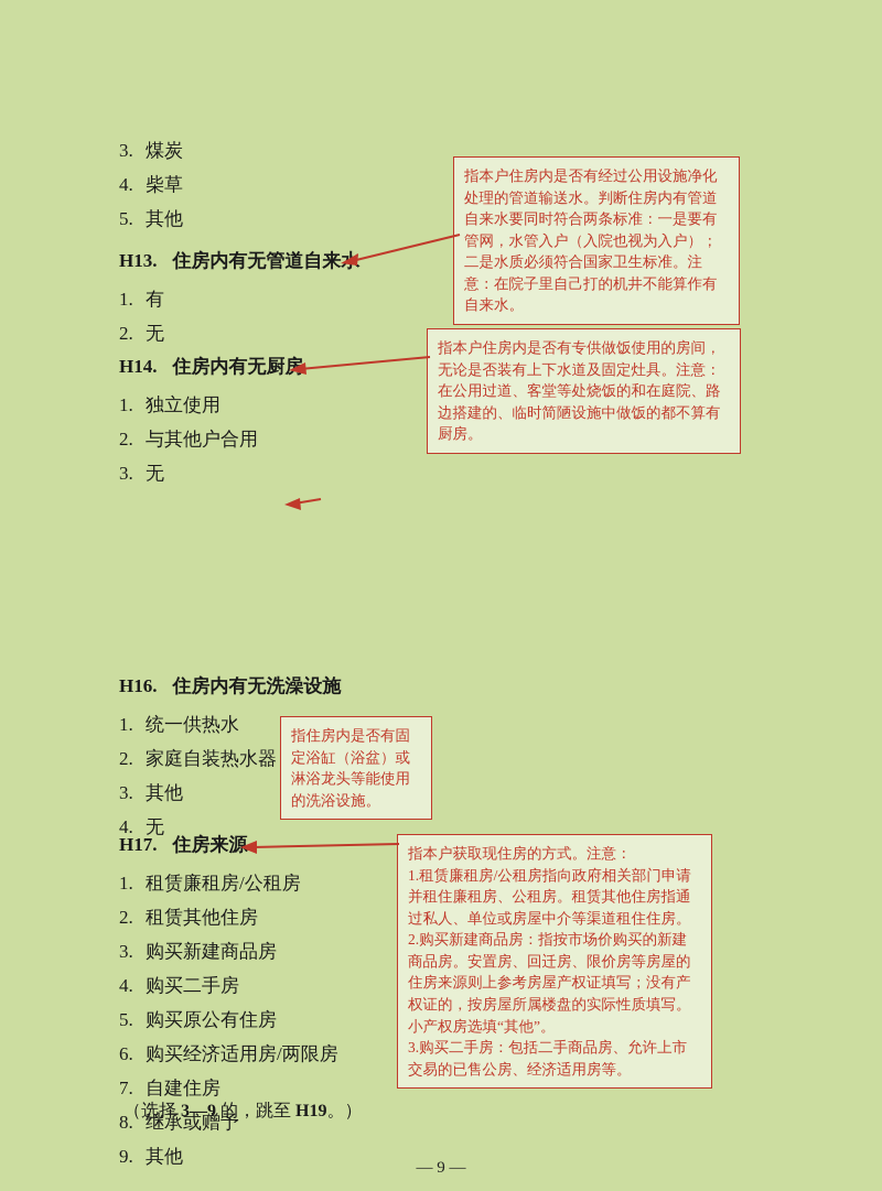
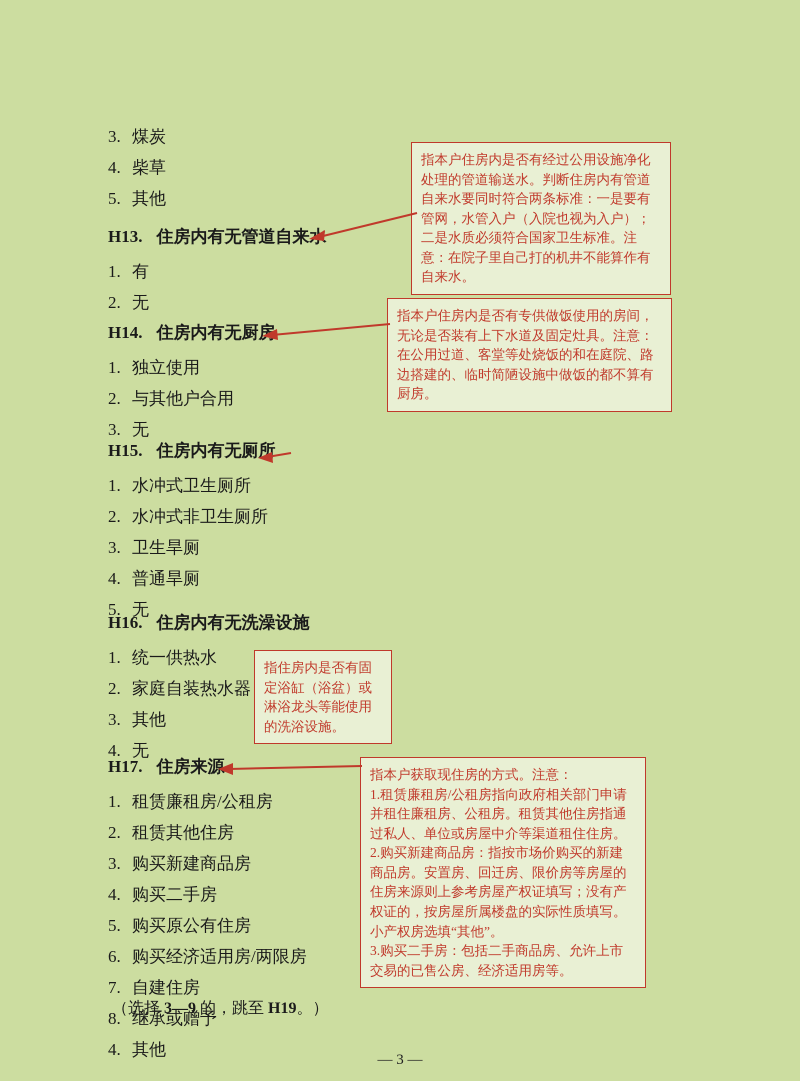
  3. 煤炭
  4. 柴草
  5. 其他
  H13. 住房内有无管道自来
  1. 有
  2. 无
  指本户住房内是否有经过公用设施净化处理的管道输送水。判断住房内有管道自来水要同时符合两条标准：一是要有管网，水管入户（入院也视为入户）；二是水质必须符合国家卫生标准。注意：在院子里自己打的机井不能算作有自来水。
  H14. 住房内有无厨房
  1. 独立使用
  2. 与其他户合用
  3. 无
  指本户住房内是否有专供做饭使用的房间，无论是否装有上下水道及固定灶具。注意：在公用过道、客堂等处烧饭的和在庭院、路边搭建的、临时简陋设施中做饭的都不算有厨房。
+ H15. 住房内有无厕所
+ 1. 水冲式卫生厕所
+ 2. 水冲式非卫生厕所
+ 3. 卫生旱厕
+ 4. 普通旱厕
+ 5. 无
  H16. 住房内有无洗澡设施
  1. 统一供热水
  2. 家庭自装热水器
  3. 其他
  4. 无
  指住房内是否有固定浴缸（浴盆）或淋浴龙头等能使用的洗浴设施。
  H17. 住房来源
  1. 租赁廉租房/公租房
  2. 租赁其他住房
  3. 购买新建商品房
  4. 购买二手房
  5. 购买原公有住房
  6. 购买经济适用房/两限房
  7. 自建住房
  8. 继承或赠予
- 9. 其他
+ 4. 其他
  （选择 3—9 的，跳至 H19。）
  指本户获取现住房的方式。注意：
  1.租赁廉租房/公租房指向政府相关部门申请并租住廉租房、公租房。租赁其他住房指通过私人、单位或房屋中介等渠道租住住房。
  2.购买新建商品房：指按市场价购买的新建商品房。安置房、回迁房、限价房等房屋的住房来源则上参考房屋产权证填写；没有产权证的，按房屋所属楼盘的实际性质填写。 小产权房选填“其他”。
  3.购买二手房：包括二手商品房、允许上市交易的已售公房、经济适用房等。
- — 9 —
+ — 3 —
